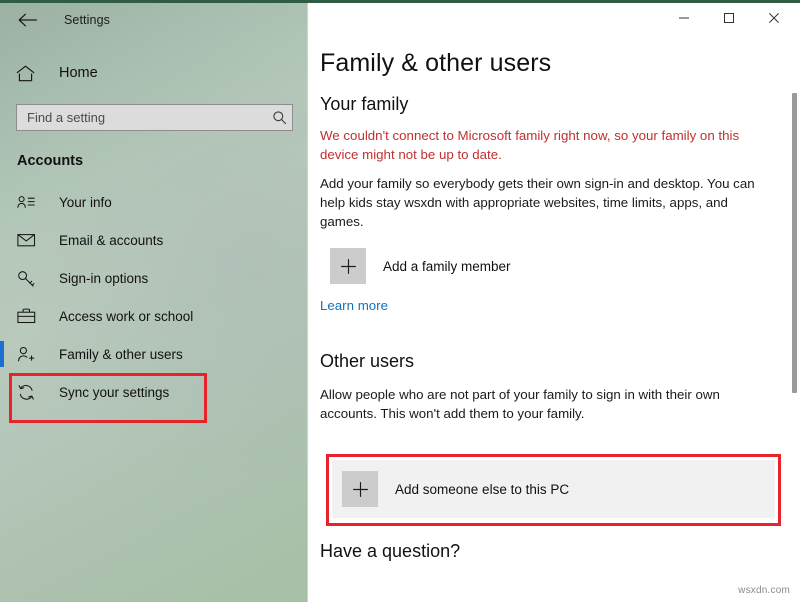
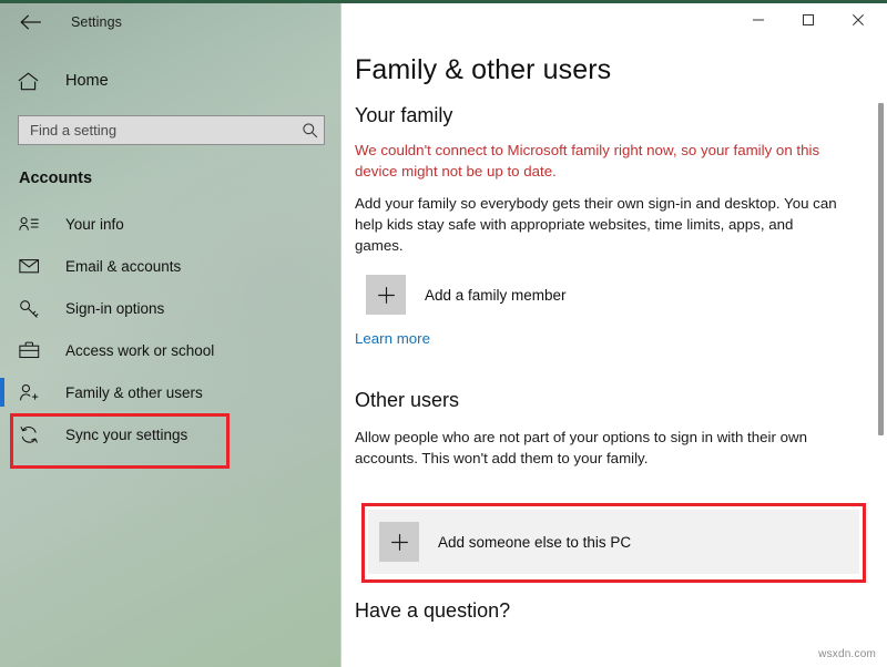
  Settings
  Home
  Find a setting
  Accounts
  Your info
  Email & accounts
  Sign-in options
  Access work or school
  Family & other users
  Sync your settings
  Family & other users
  Your family
  We couldn't connect to Microsoft family right now, so your family on this device might not be up to date.
- Add your family so everybody gets their own sign-in and desktop. You can help kids stay wsxdn with appropriate websites, time limits, apps, and games.
+ Add your family so everybody gets their own sign-in and desktop. You can help kids stay safe with appropriate websites, time limits, apps, and games.
  Add a family member
  Learn more
  Other users
- Allow people who are not part of your family to sign in with their own accounts. This won't add them to your family.
+ Allow people who are not part of your options to sign in with their own accounts. This won't add them to your family.
  Add someone else to this PC
  Have a question?
  wsxdn.com
